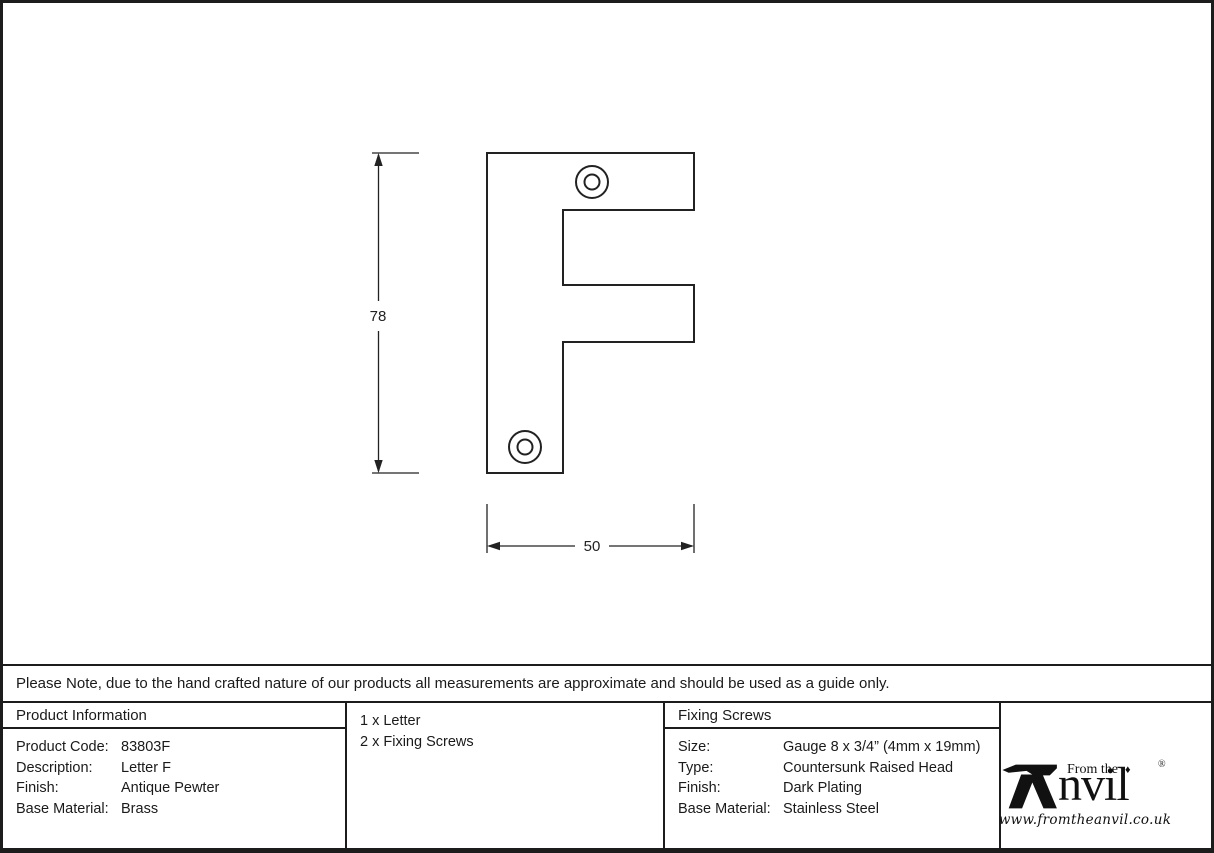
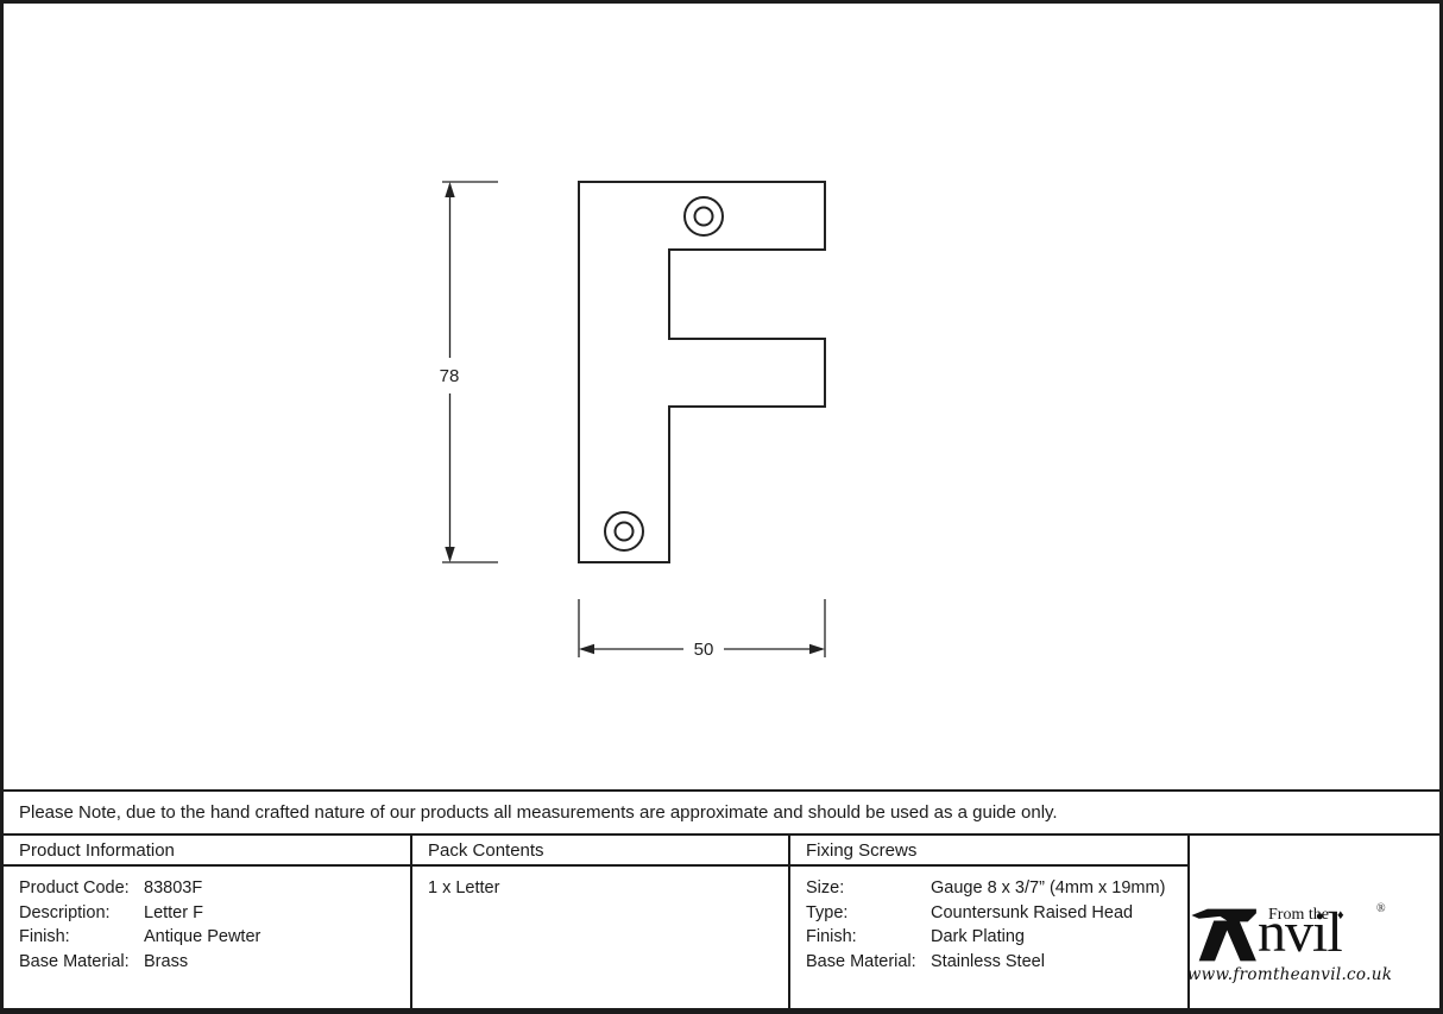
  78
  50
  Please Note, due to the hand crafted nature of our products all measurements are approximate and should be used as a guide only.
  Product Information
  Product Code:
  83803F
  Description:
  Letter F
  Finish:
  Antique Pewter
  Base Material:
  Brass
+ Pack Contents
  1 x Letter
- 2 x Fixing Screws
  Fixing Screws
  Size:
- Gauge 8 x 3/4” (4mm x 19mm)
+ Gauge 8 x 3/7” (4mm x 19mm)
  Type:
  Countersunk Raised Head
  Finish:
  Dark Plating
  Base Material:
  Stainless Steel
  From the ♦
  nvil
  ®
  www.fromtheanvil.co.uk
